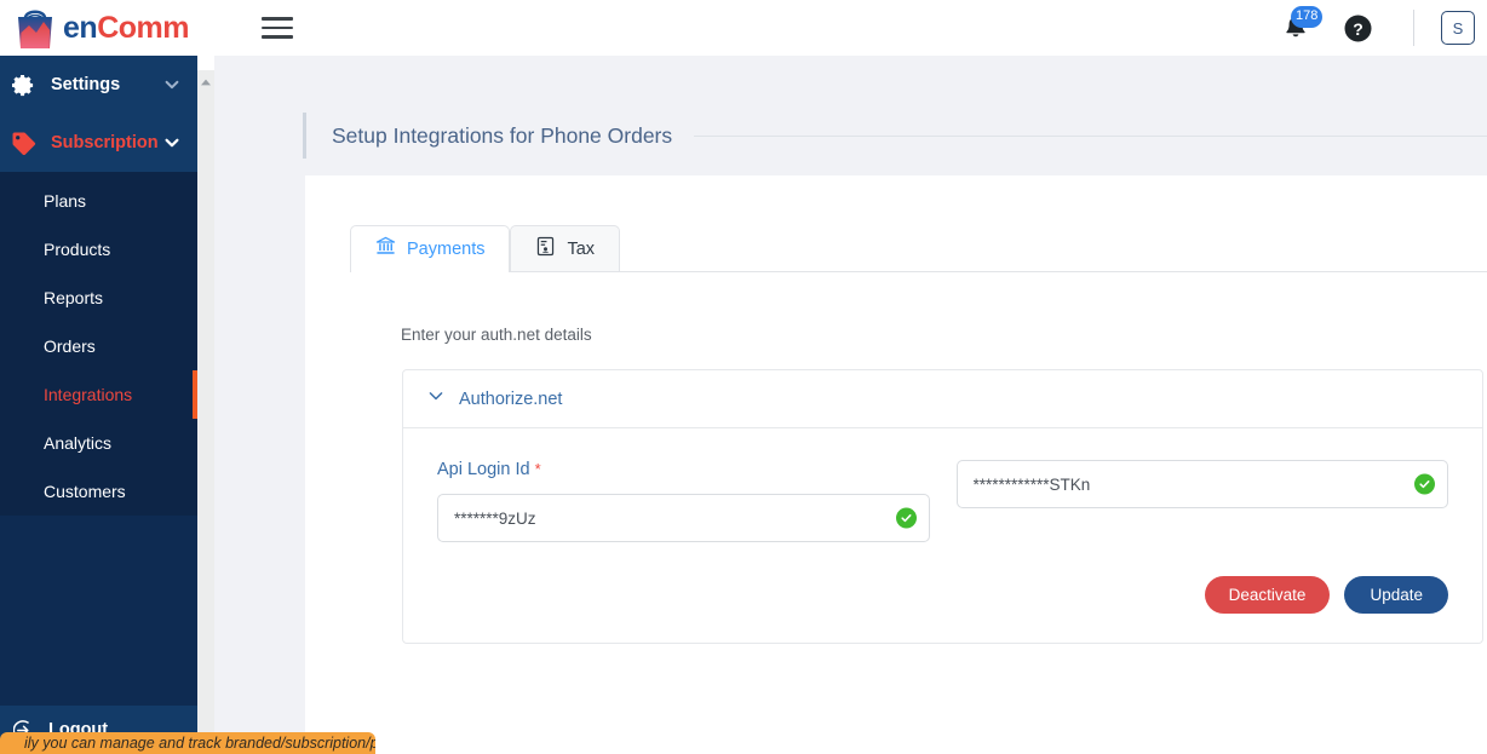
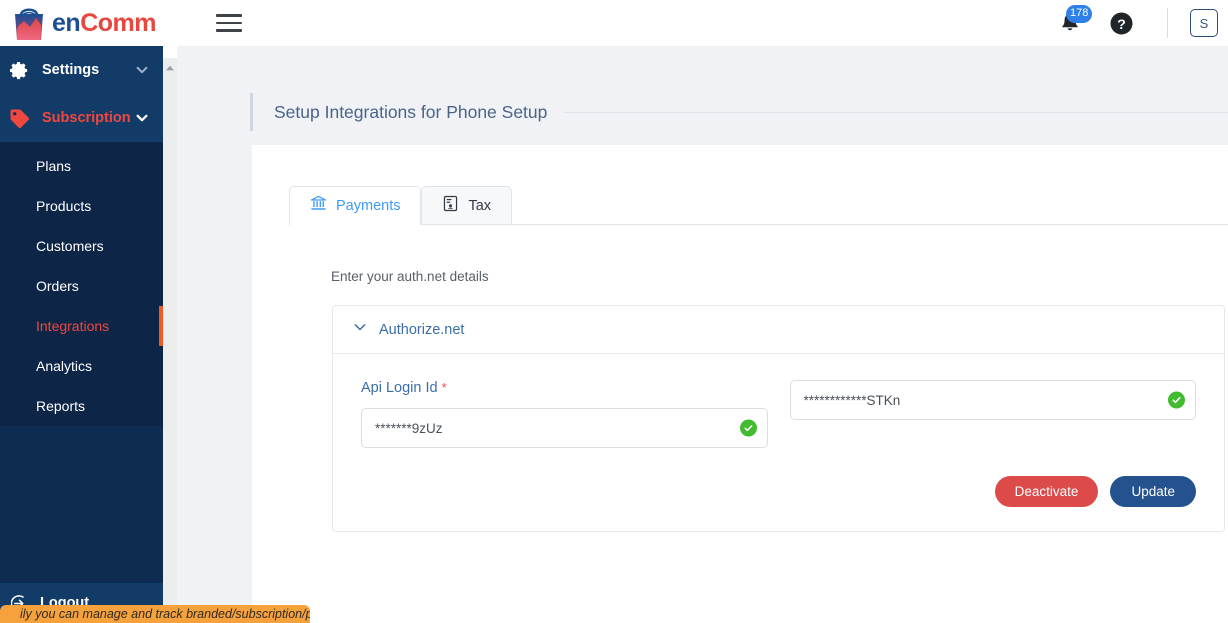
  enComm
  178
  ?
  S
  Settings
  Subscription
  Plans
  Products
- Reports
+ Customers
  Orders
  Integrations
  Analytics
- Customers
+ Reports
  Logout
- Setup Integrations for Phone Orders
+ Setup Integrations for Phone Setup
  Payments
  Tax
  Enter your auth.net details
  Authorize.net
  Api Login Id *
  *******9zUz
  ************STKn
  Deactivate
  Update
  ily you can manage and track branded/subscription/p
